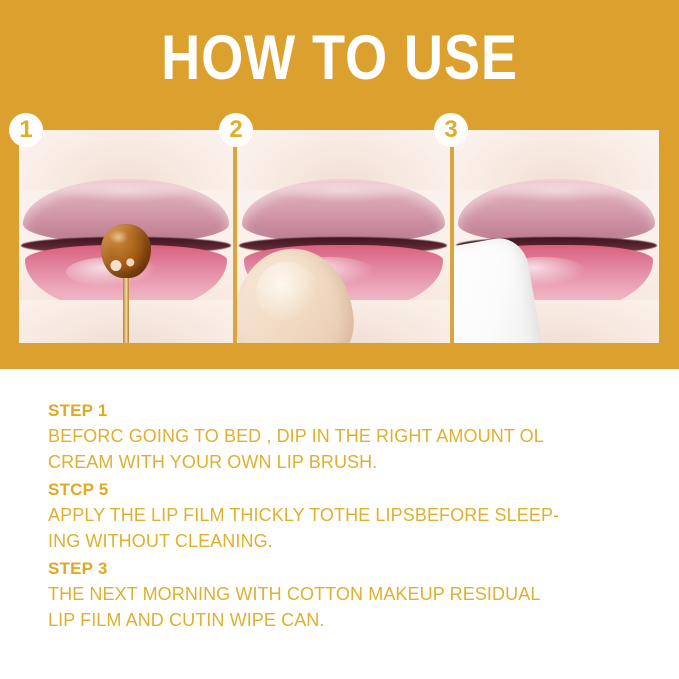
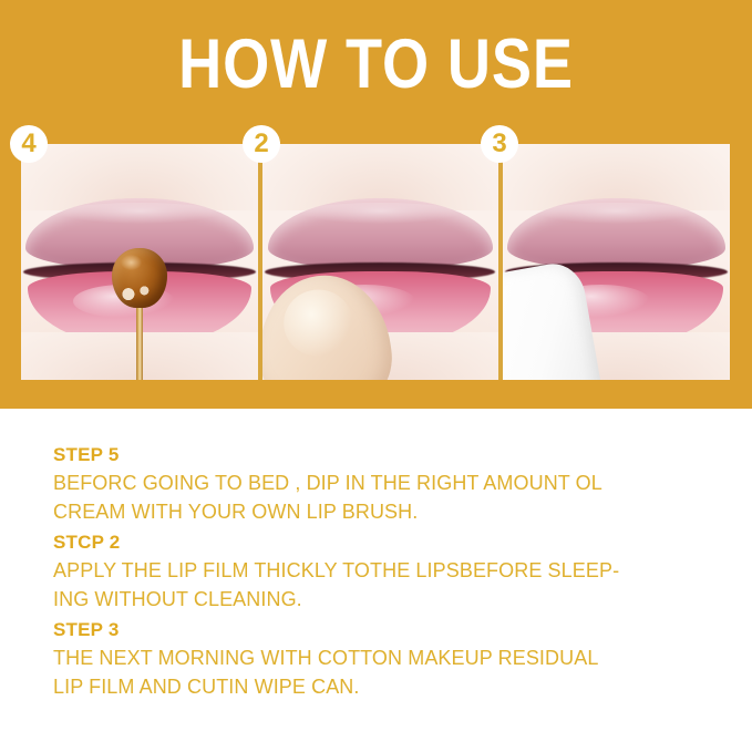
  HOW TO USE
- 1
+ 4
  2
  3
- STEP 1
+ STEP 5
  BEFORC GOING TO BED , DIP IN THE RIGHT AMOUNT OL
  CREAM WITH YOUR OWN LIP BRUSH.
- STCP 5
+ STCP 2
  APPLY THE LIP FILM THICKLY TOTHE LIPSBEFORE SLEEP-
  ING WITHOUT CLEANING.
  STEP 3
  THE NEXT MORNING WITH COTTON MAKEUP RESIDUAL
  LIP FILM AND CUTIN WIPE CAN.
